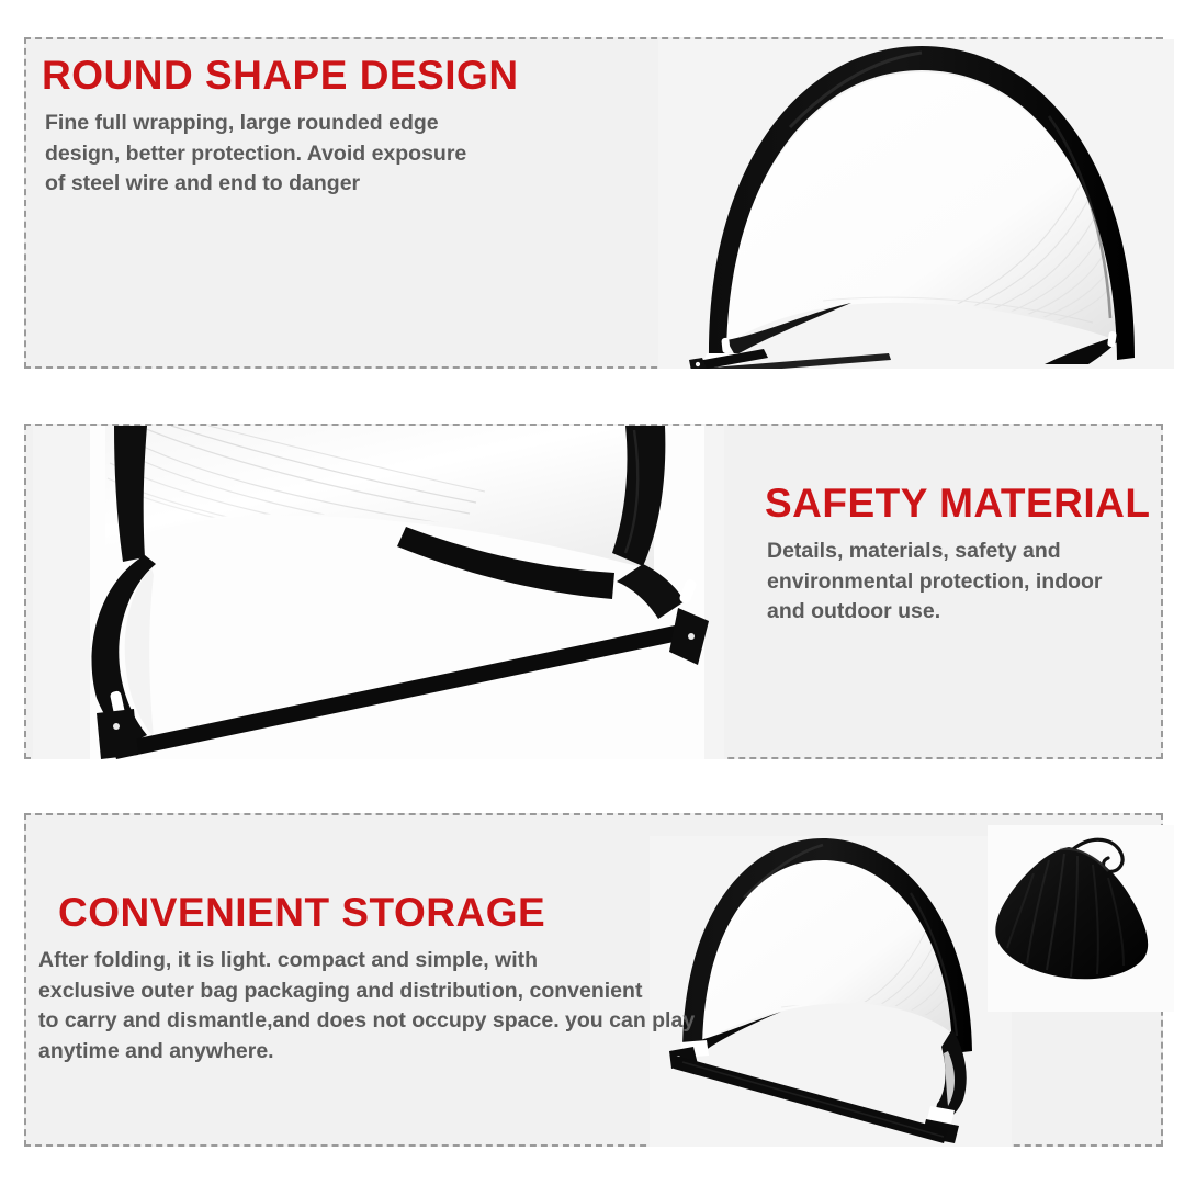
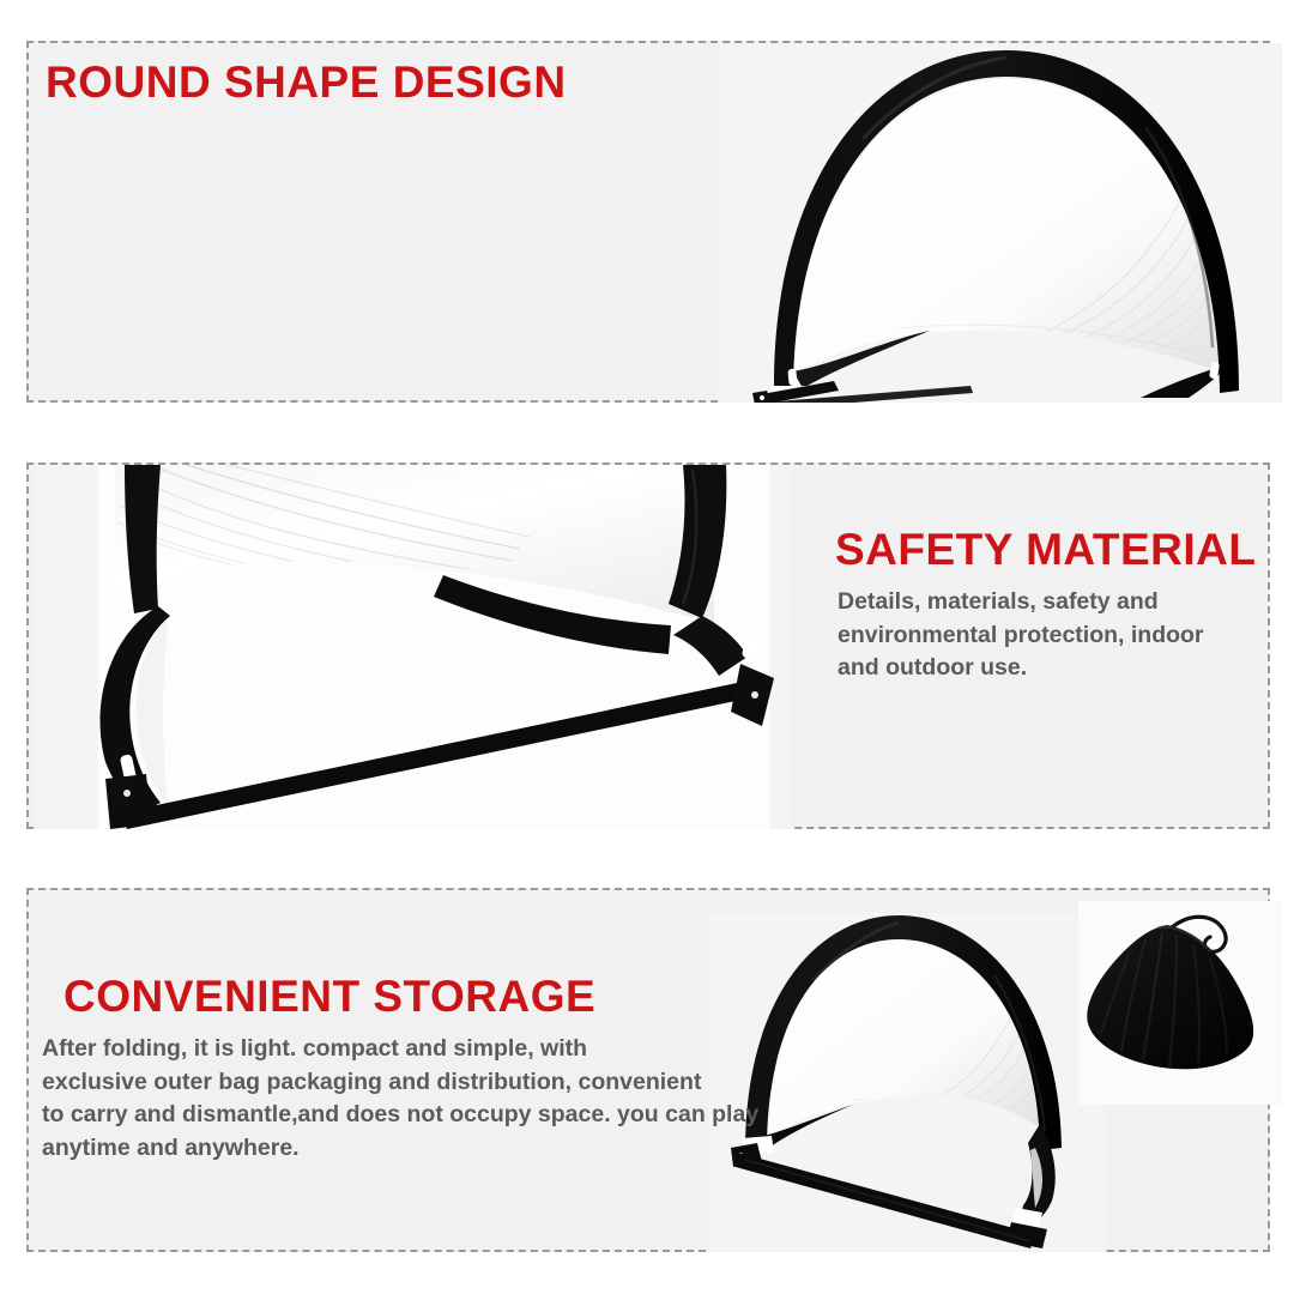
  ROUND SHAPE DESIGN
- Fine full wrapping, large rounded edge
- design, better protection. Avoid exposure
- of steel wire and end to danger
  SAFETY MATERIAL
  Details, materials, safety and
  environmental protection, indoor
  and outdoor use.
  CONVENIENT STORAGE
  After folding, it is light. compact and simple, with
  exclusive outer bag packaging and distribution, convenient
  to carry and dismantle,and does not occupy space. you can play
  anytime and anywhere.
